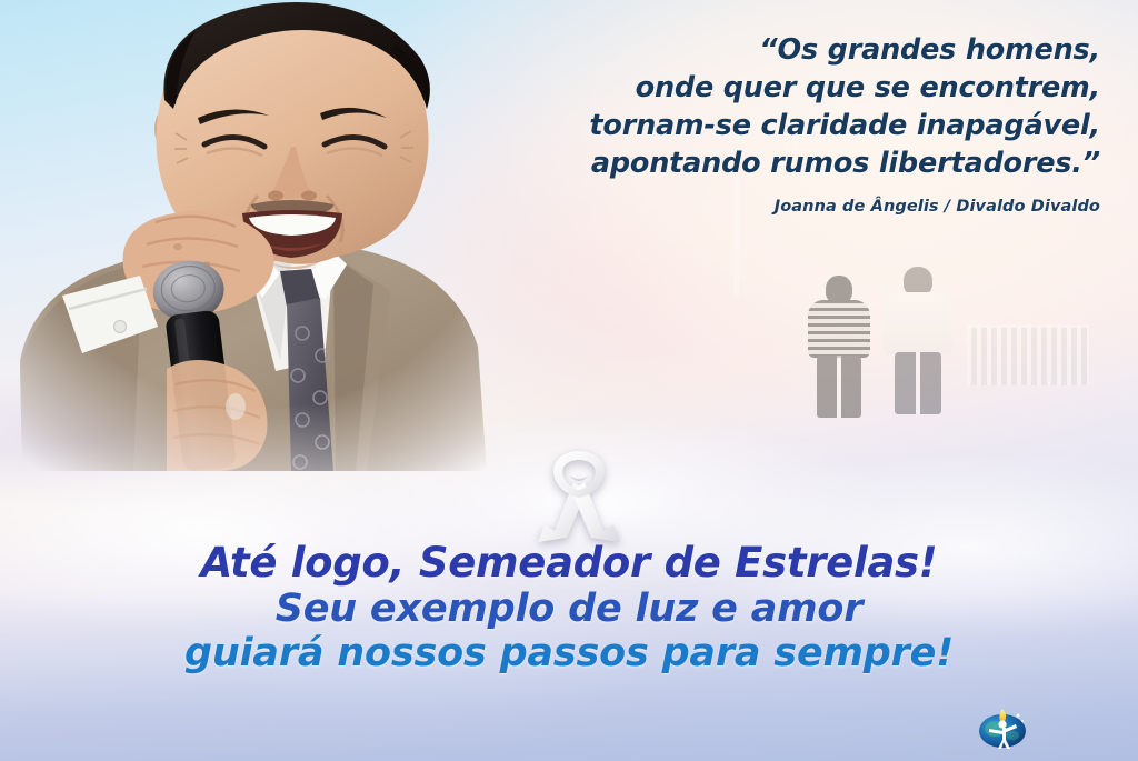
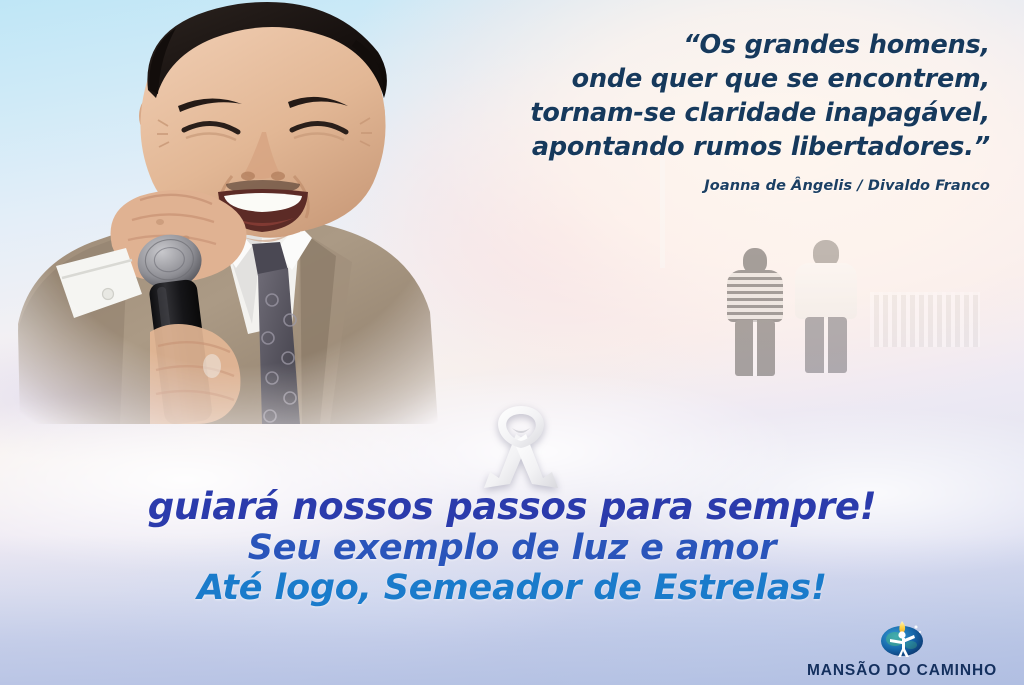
  “Os grandes homens,
  onde quer que se encontrem,
  tornam-se claridade inapagável,
  apontando rumos libertadores.”
- Joanna de Ângelis / Divaldo Divaldo
+ Joanna de Ângelis / Divaldo Franco
- Até logo, Semeador de Estrelas!
+ guiará nossos passos para sempre!
  Seu exemplo de luz e amor
- guiará nossos passos para sempre!
+ Até logo, Semeador de Estrelas!
+ MANSÃO DO CAMINHO
